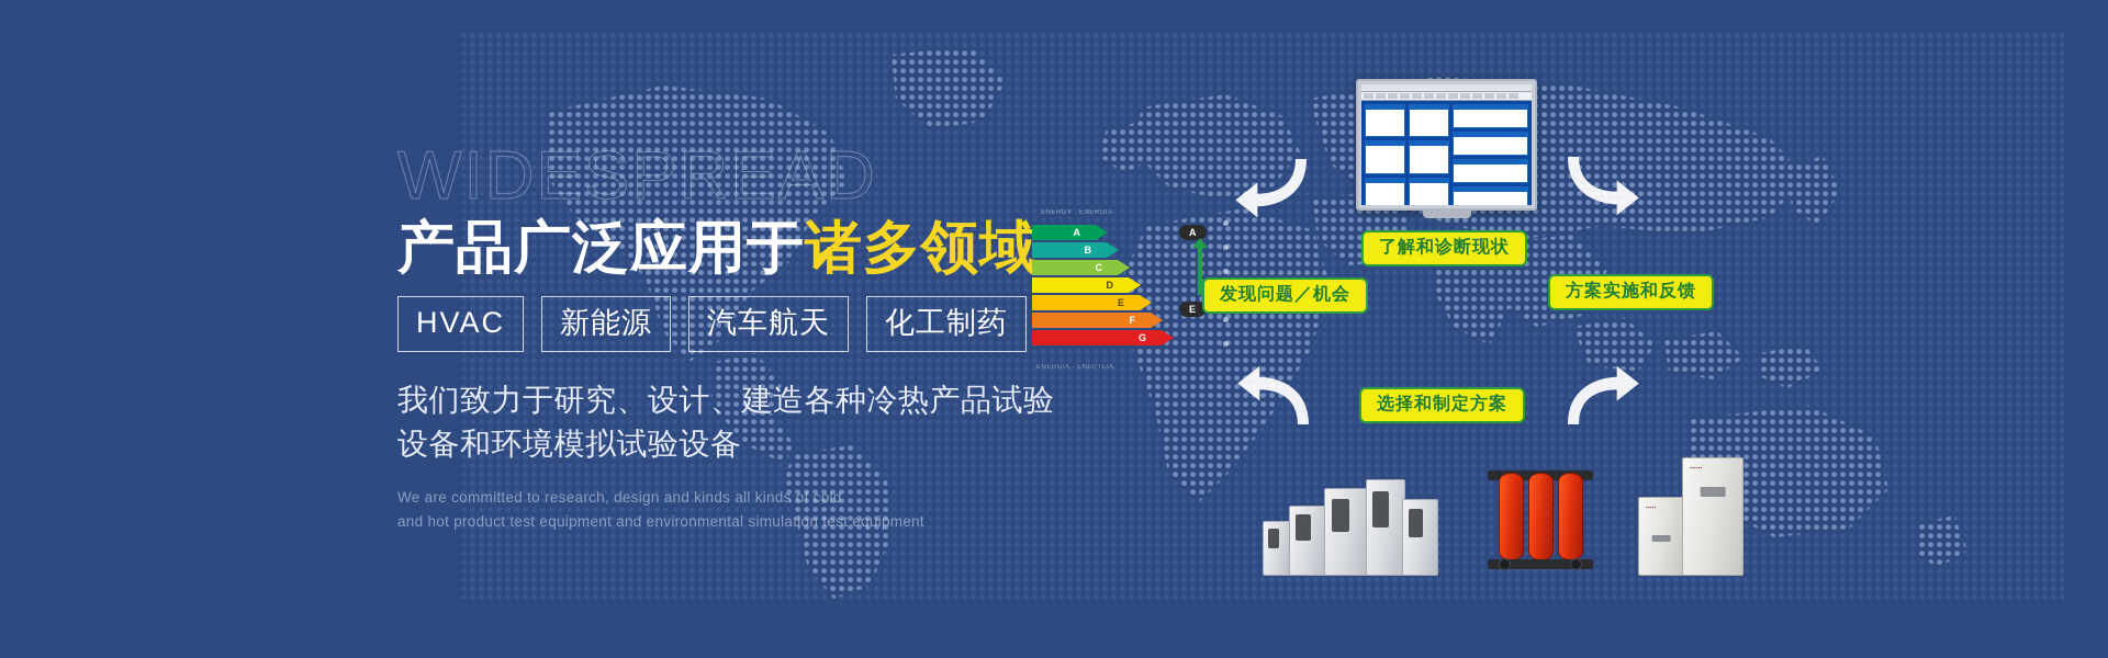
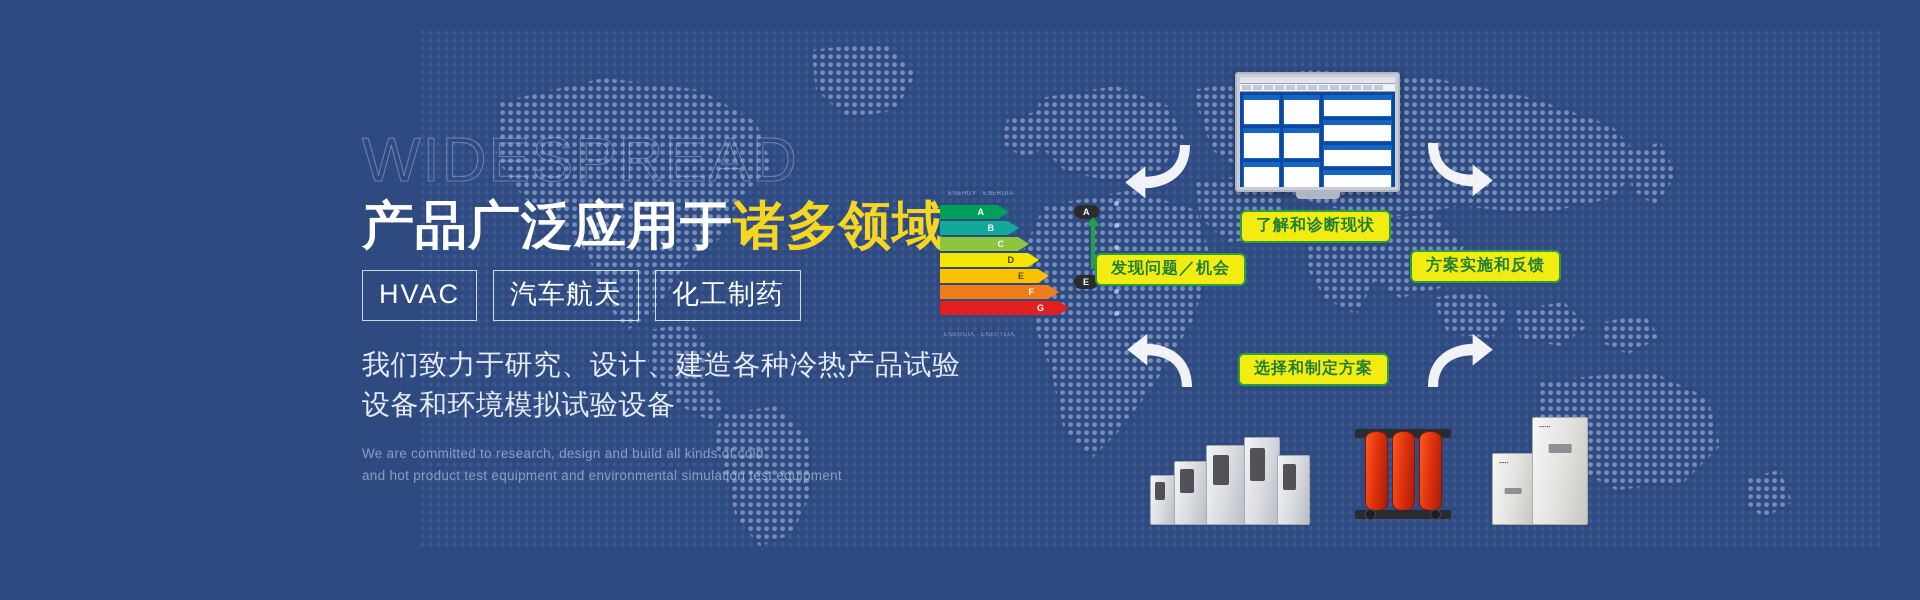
  WIDESPREAD
  产品广泛应用于诸多领域
  HVAC
- 新能源
  汽车航天
  化工制药
  我们致力于研究、设计、建造各种冷热产品试验
  设备和环境模拟试验设备
- We are committed to research, design and kinds all kinds of cold
+ We are committed to research, design and build all kinds of cold
  and hot product test equipment and environmental simulation test equipment
  A
  B
  C
  D
  E
  F
  G
  A
  E
  了解和诊断现状
  发现问题／机会
  方案实施和反馈
  选择和制定方案
